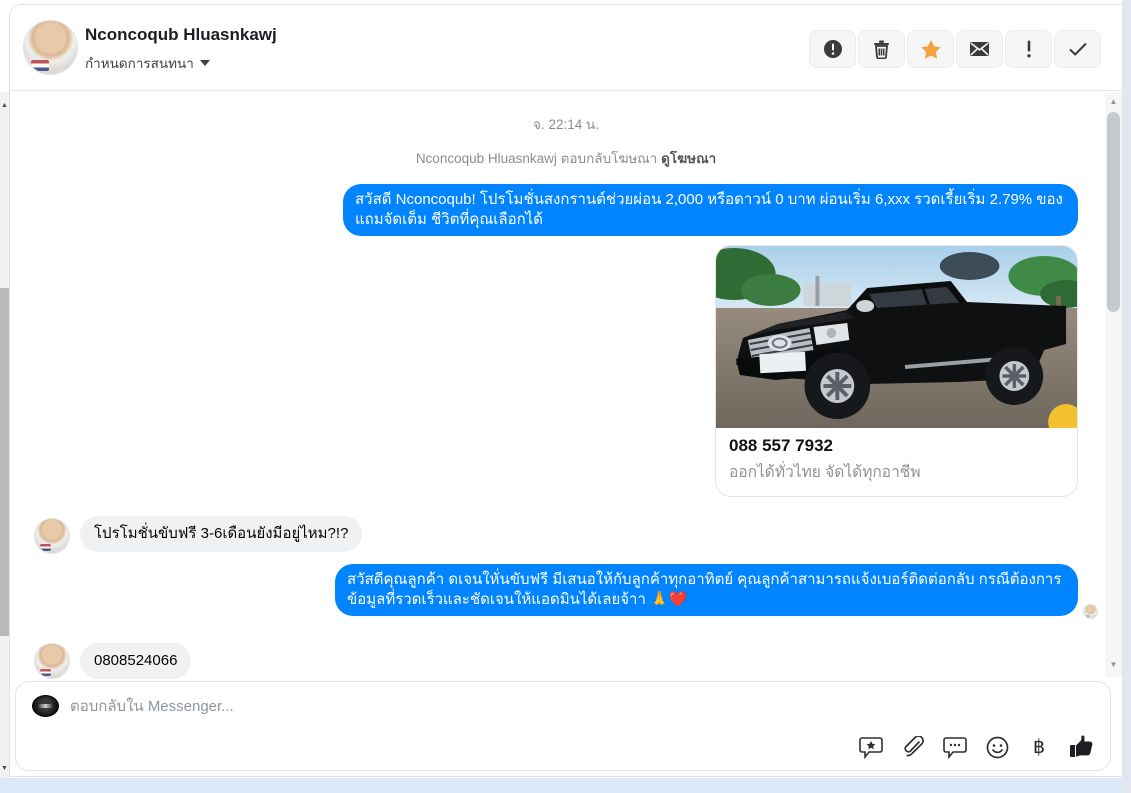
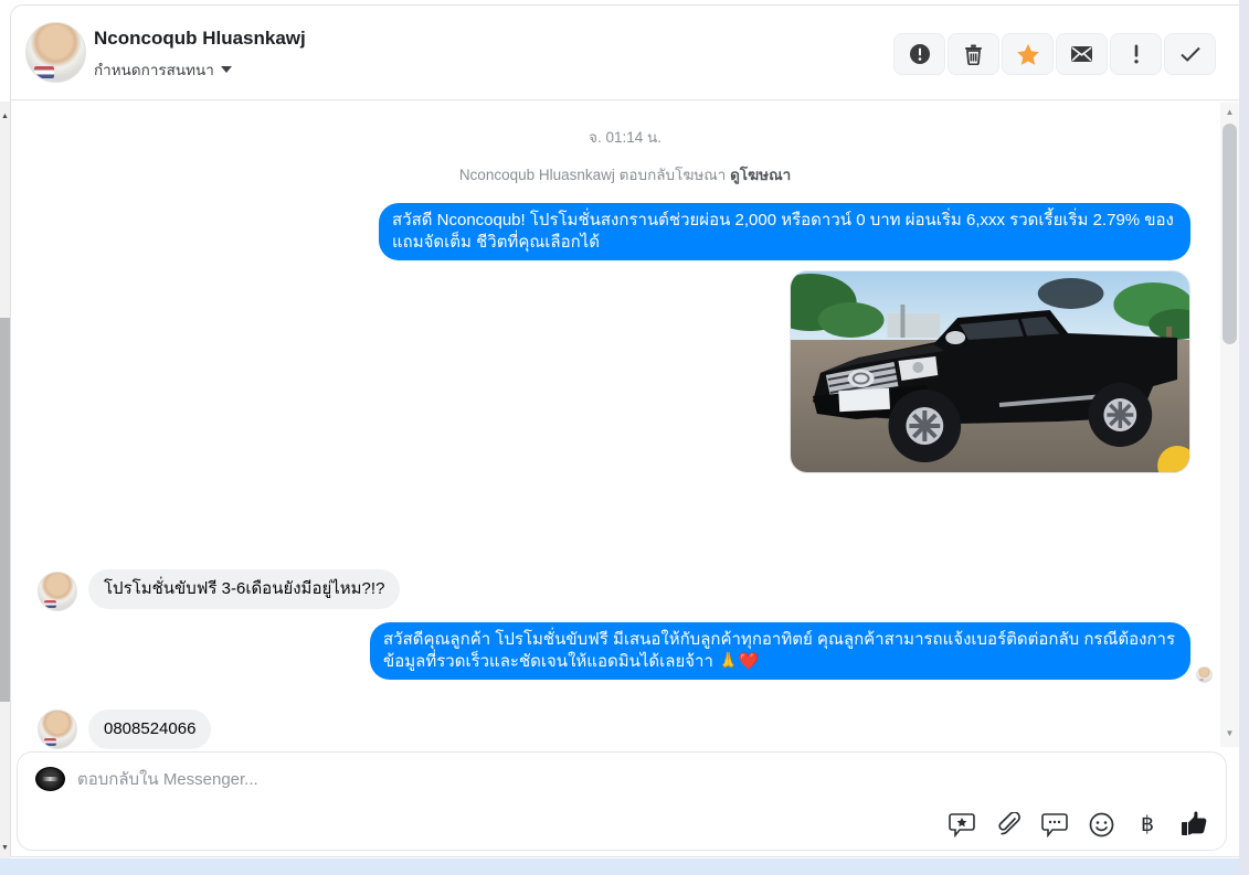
  Nconcoqub Hluasnkawj
  กำหนดการสนทนา
- จ. 22:14 น.
+ จ. 01:14 น.
  Nconcoqub Hluasnkawj ตอบกลับโฆษณา ดูโฆษณา
  สวัสดี Nconcoqub! โปรโมชั่นสงกรานต์ช่วยผ่อน 2,000 หรือดาวน์ 0 บาท ผ่อนเริ่ม 6,xxx รวดเรี้ยเริ่ม 2.79% ของแถมจัดเต็ม ชีวิตที่คุณเลือกได้
- 088 557 7932
- ออกได้ทั่วไทย จัดได้ทุกอาชีพ
  โปรโมชั่นขับฟรี 3-6เดือนยังมีอยู่ไหม?!?
- สวัสดีคุณลูกค้า ดเจนใหั่นขับฟรี มีเสนอให้กับลูกค้าทุกอาทิตย์ คุณลูกค้าสามารถแจ้งเบอร์ติดต่อกลับ กรณีต้องการข้อมูลที่รวดเร็วและชัดเจนให้แอดมินได้เลยจ้าา 🙏❤️
+ สวัสดีคุณลูกค้า โปรโมชั่นขับฟรี มีเสนอให้กับลูกค้าทุกอาทิตย์ คุณลูกค้าสามารถแจ้งเบอร์ติดต่อกลับ กรณีต้องการข้อมูลที่รวดเร็วและชัดเจนให้แอดมินได้เลยจ้าา 🙏❤️
  0808524066
  ▲
  ▼
  ตอบกลับใน Messenger...
  ฿
